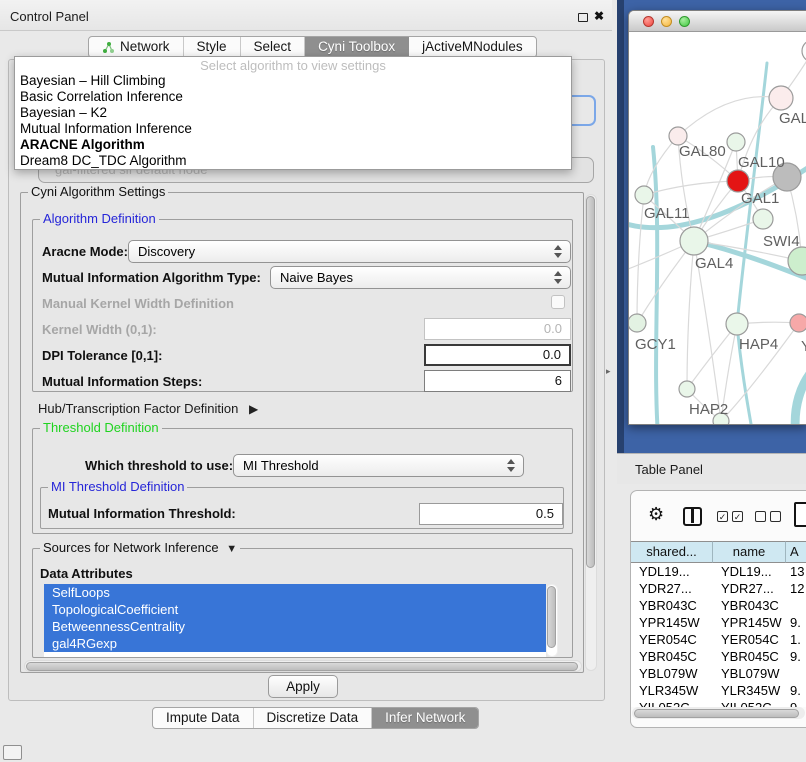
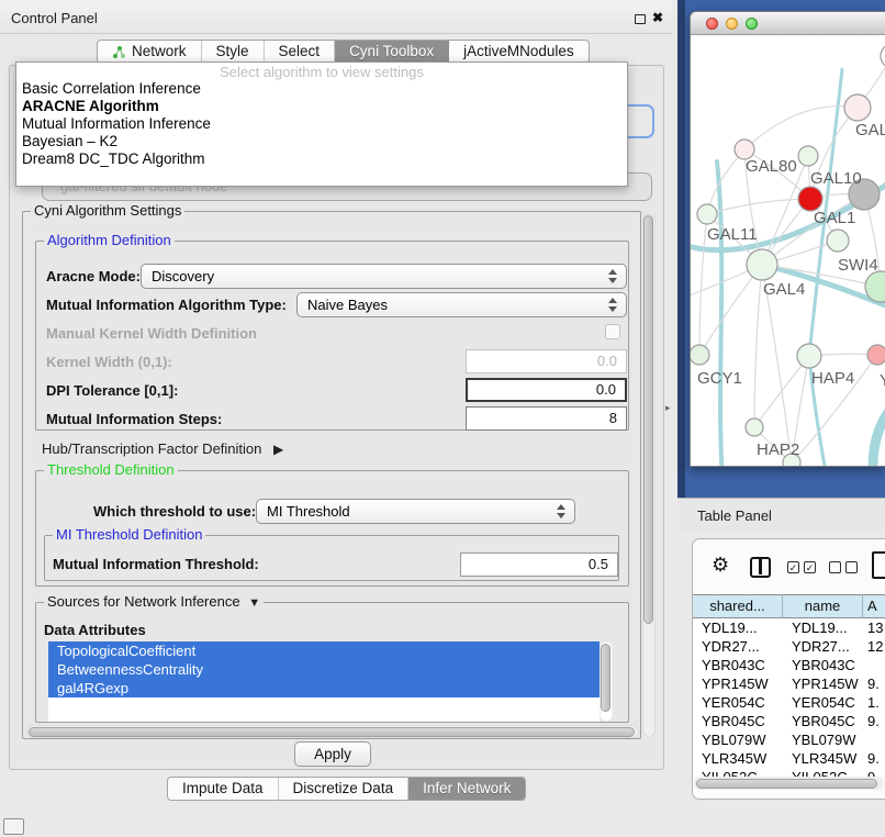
  Control Panel
  ✖
  Network
  Style
  Select
  Cyni Toolbox
  jActiveMNodules
  Select algorithm to view settings
- Bayesian – Hill Climbing
  Basic Correlation Inference
- Bayesian – K2
+ ARACNE Algorithm
  Mutual Information Inference
- ARACNE Algorithm
+ Bayesian – K2
  Dream8 DC_TDC Algorithm
  Cyni Algorithm Settings
  Algorithm Definition
  Aracne Mode:
  Discovery
  Mutual Information Algorithm Type:
  Naive Bayes
  Manual Kernel Width Definition
  Kernel Width (0,1):
  0.0
  DPI Tolerance [0,1]:
  0.0
  Mutual Information Steps:
- 6
+ 8
  Hub/Transcription Factor Definition ▶
  Threshold Definition
  Which threshold to use:
  MI Threshold
  MI Threshold Definition
  Mutual Information Threshold:
  0.5
  Sources for Network Inference ▼
  Data Attributes
- SelfLoops
  TopologicalCoefficient
  BetweennessCentrality
  gal4RGexp
  Apply
  Impute Data
  Discretize Data
  Infer Network
  ▸
  GAL
  GAL80
  GAL10
  GAL1
  GAL11
  SWI4
  GAL4
  GCY1
  HAP4
  HAP2
  Table Panel
  ⚙
  ✓
  ✓
  shared...
  name
  A
  YDL19...
  YDL19...
  13
  YDR27...
  YDR27...
  12
  YBR043C
  YBR043C
  YPR145W
  YPR145W
  9.
  YER054C
  YER054C
  1.
  YBR045C
  YBR045C
  9.
  YBL079W
  YBL079W
  YLR345W
  YLR345W
  9.
